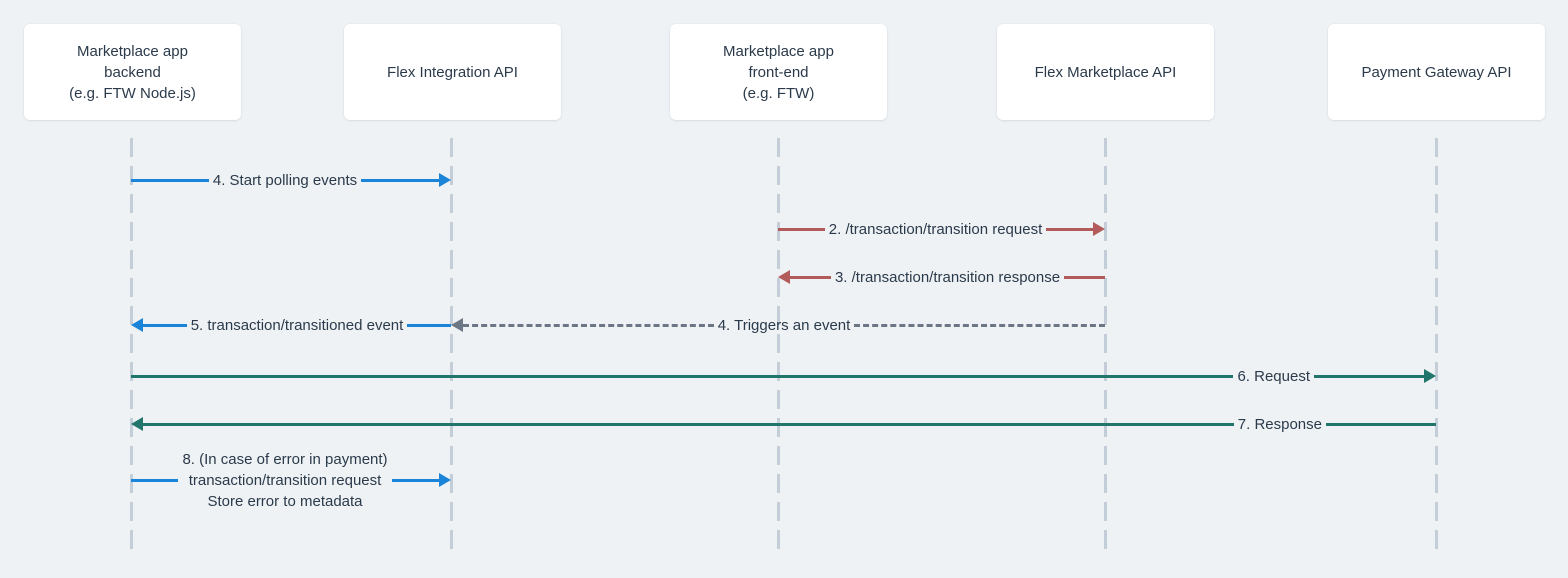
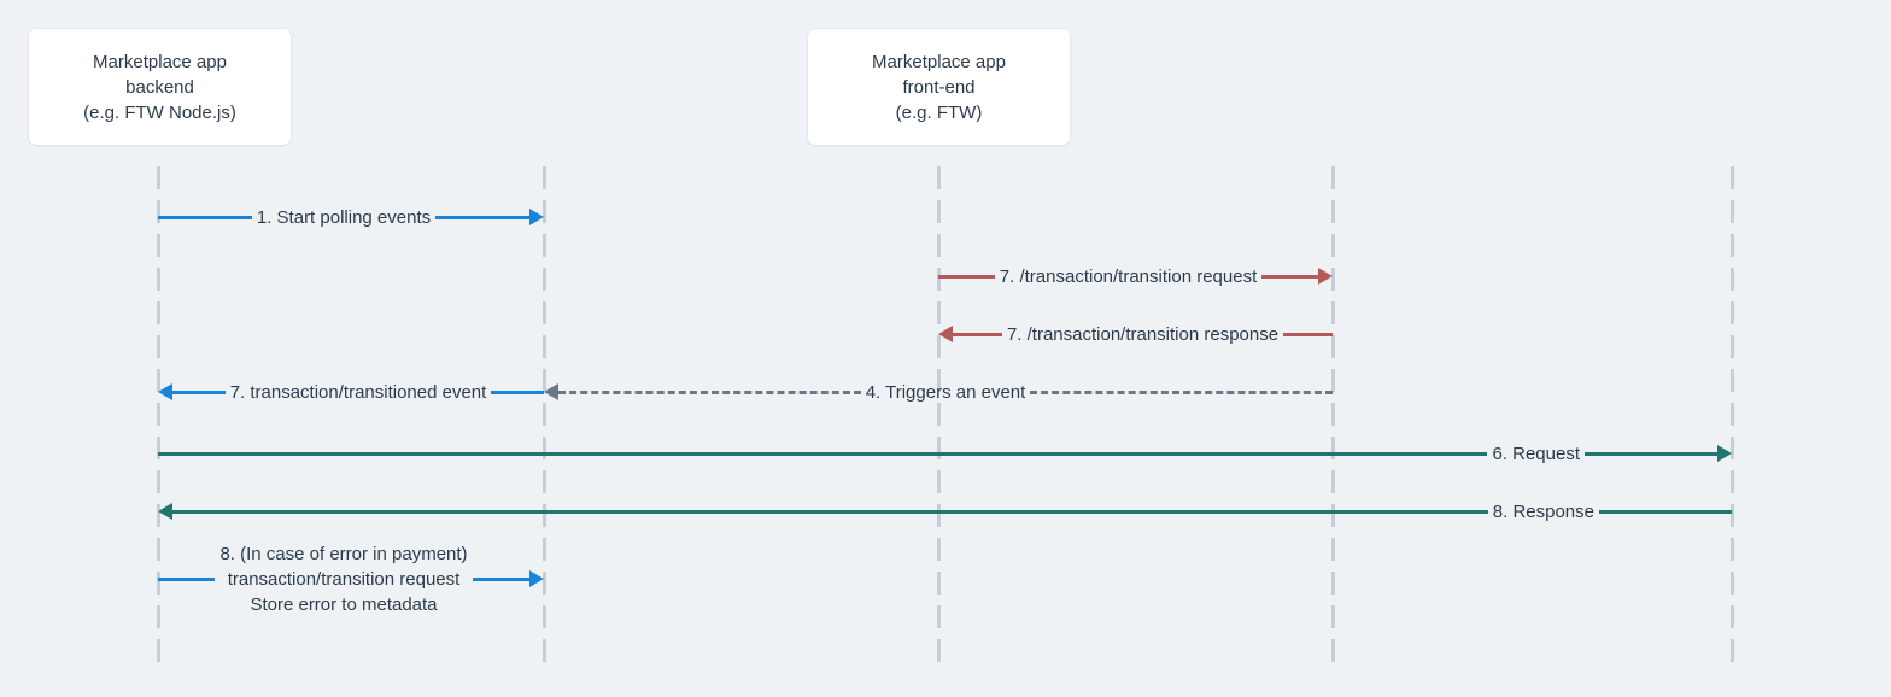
  Marketplace app
  backend
  (e.g. FTW Node.js)
- Flex Integration API
  Marketplace app
  front-end
  (e.g. FTW)
- Flex Marketplace API
- Payment Gateway API
- 4. Start polling events
+ 1. Start polling events
- 2. /transaction/transition request
+ 7. /transaction/transition request
- 3. /transaction/transition response
+ 7. /transaction/transition response
  4. Triggers an event
- 5. transaction/transitioned event
+ 7. transaction/transitioned event
  6. Request
- 7. Response
+ 8. Response
  8. (In case of error in payment)
  transaction/transition request
  Store error to metadata
